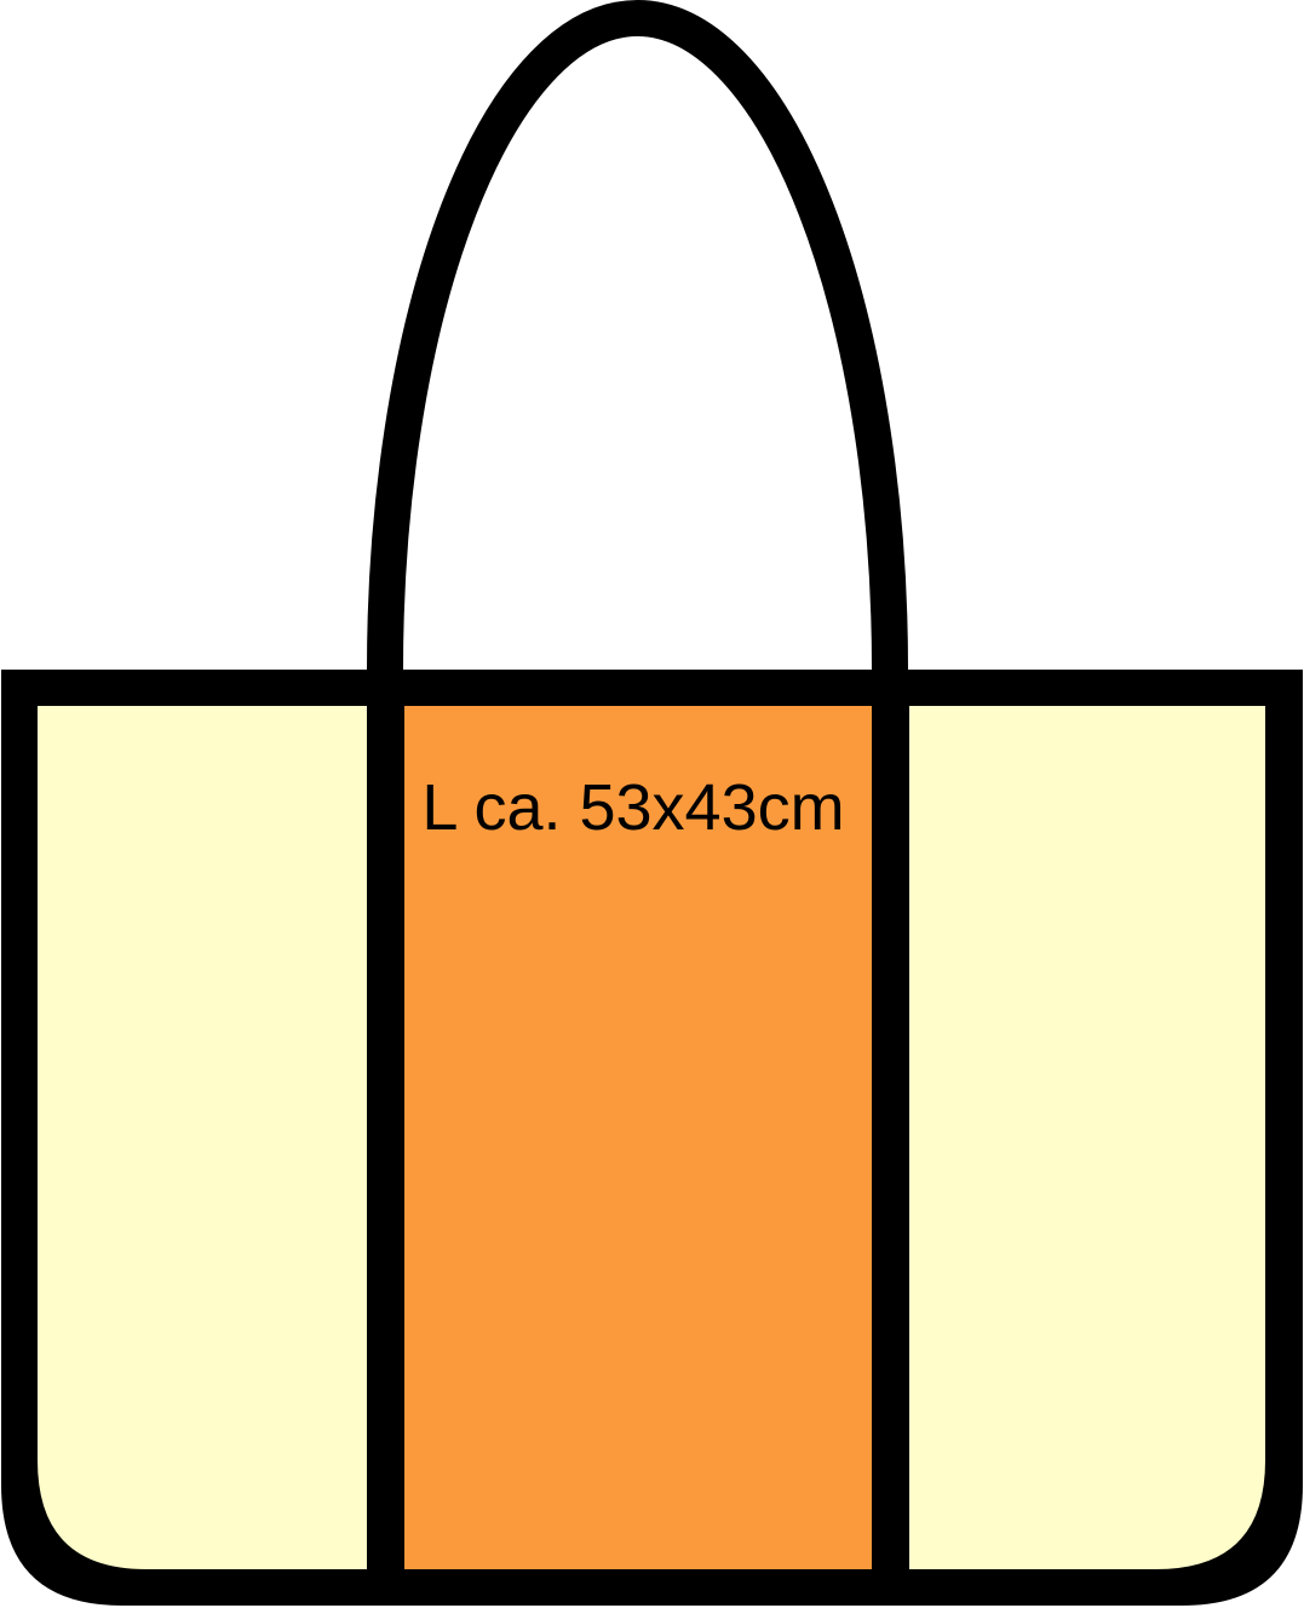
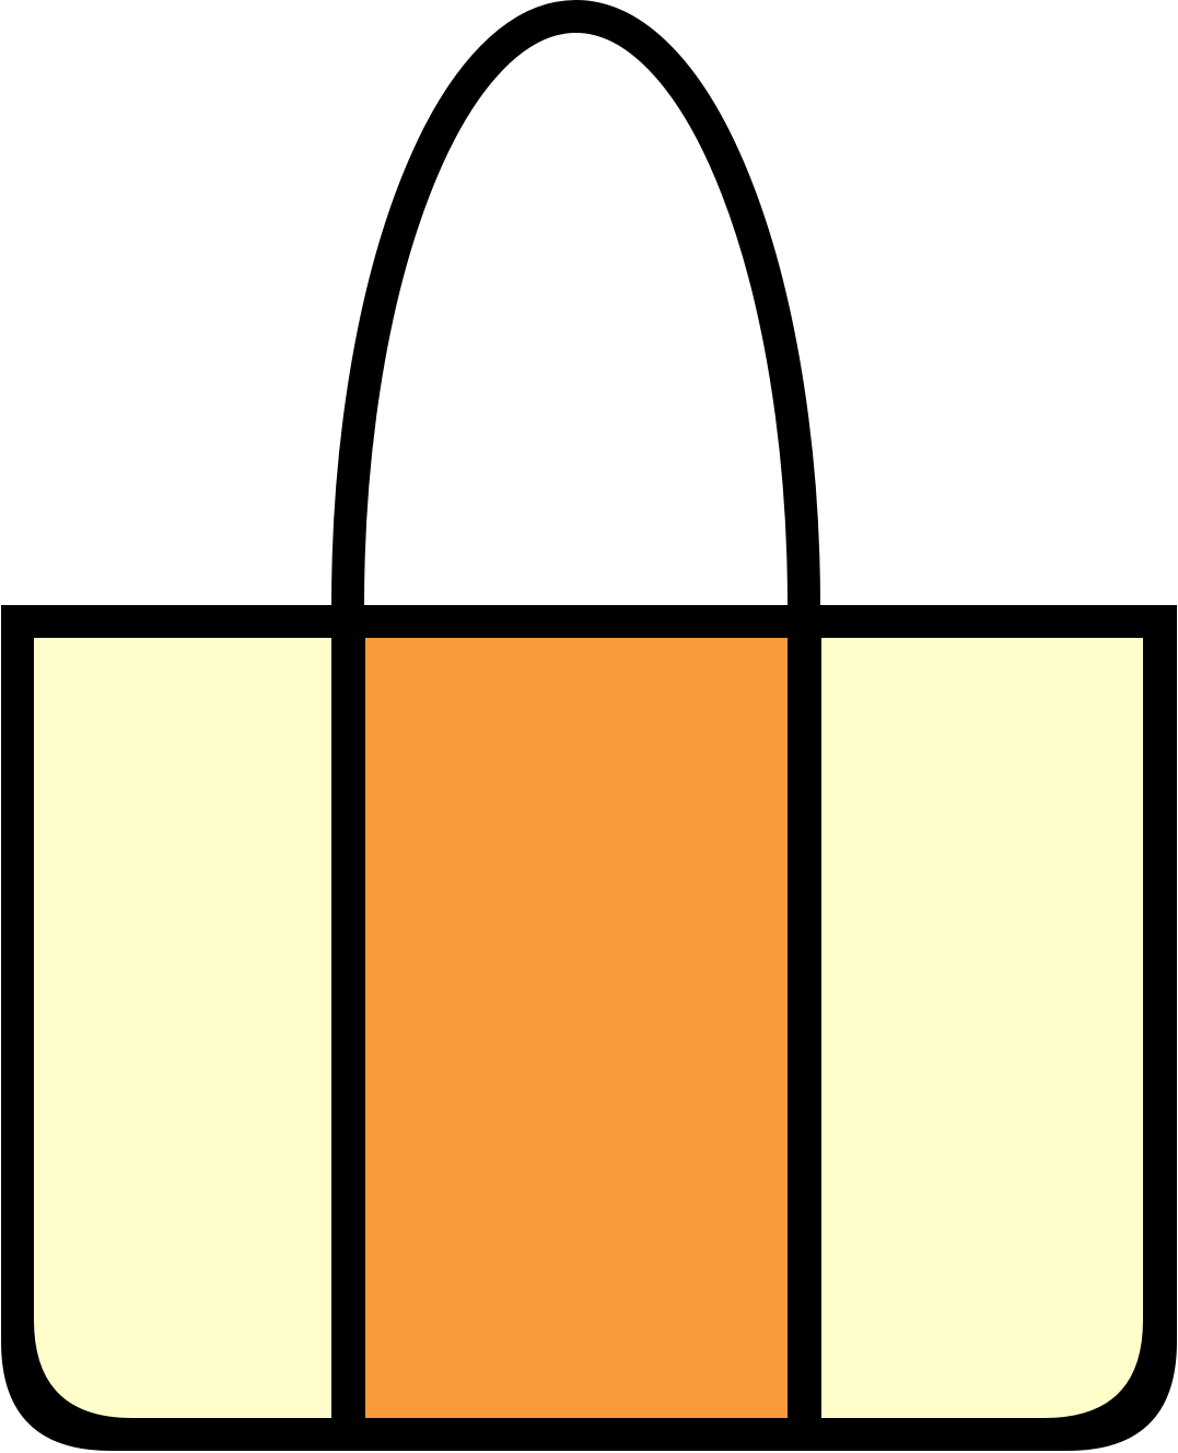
- L ca. 53x43cm
